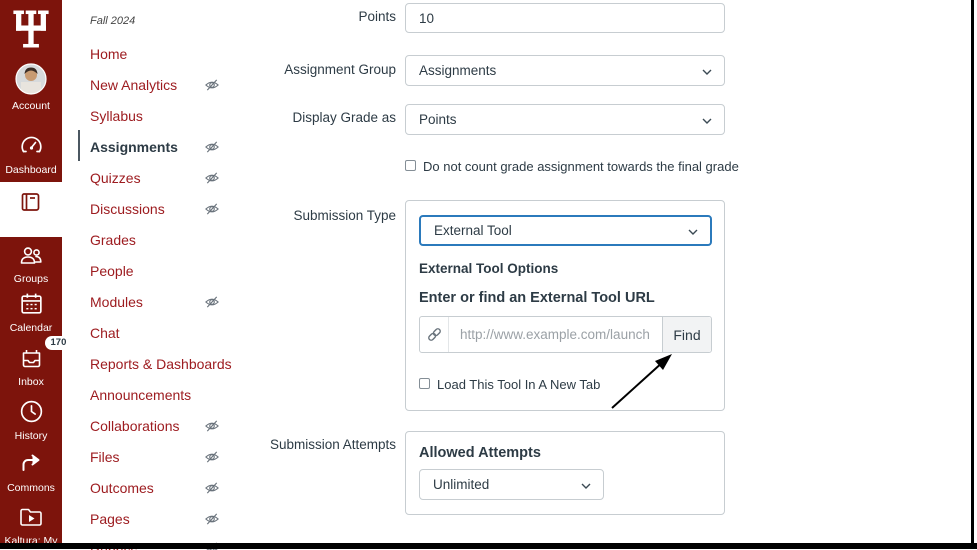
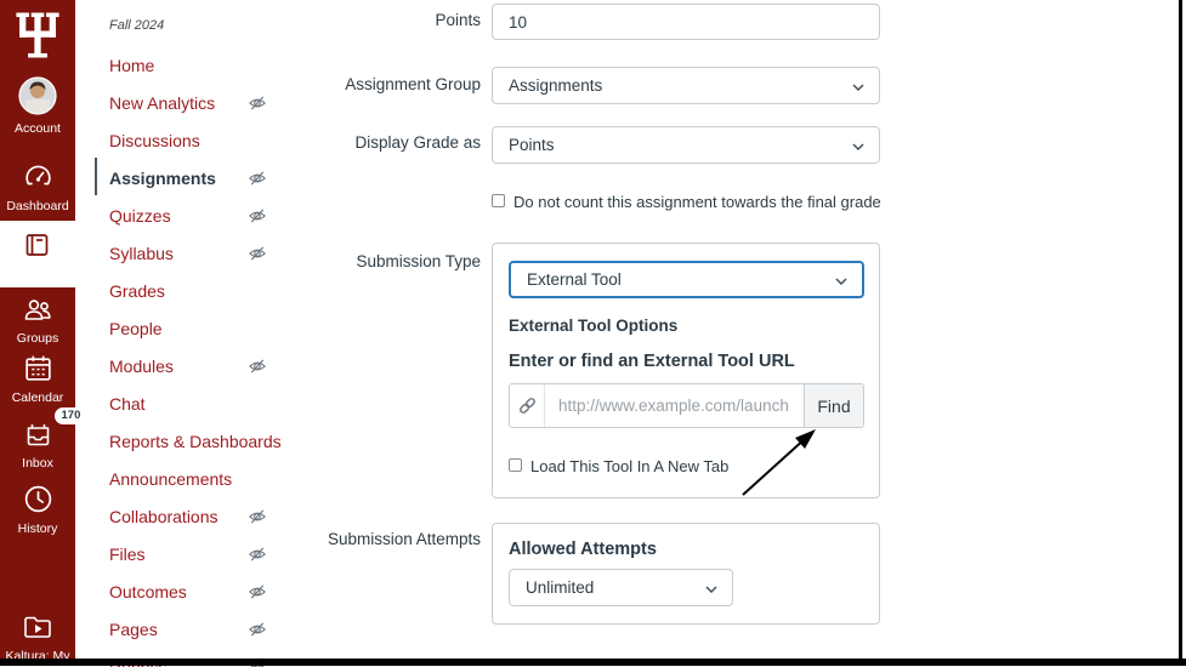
  Account
  Dashboard
  Groups
  Calendar
  170
  Inbox
  History
- Commons
  Kaltura: My
  Fall 2024
  Home
  New Analytics
- Syllabus
+ Discussions
  Assignments
  Quizzes
- Discussions
+ Syllabus
  Grades
  People
  Modules
  Chat
  Reports & Dashboards
  Announcements
  Collaborations
  Files
  Outcomes
  Pages
  Points
  10
  Assignment Group
  Assignments
  Display Grade as
  Points
- Do not count grade assignment towards the final grade
+ Do not count this assignment towards the final grade
  Submission Type
  External Tool
  External Tool Options
  Enter or find an External Tool URL
  http://www.example.com/launch
  Find
  Load This Tool In A New Tab
  Submission Attempts
  Allowed Attempts
  Unlimited
